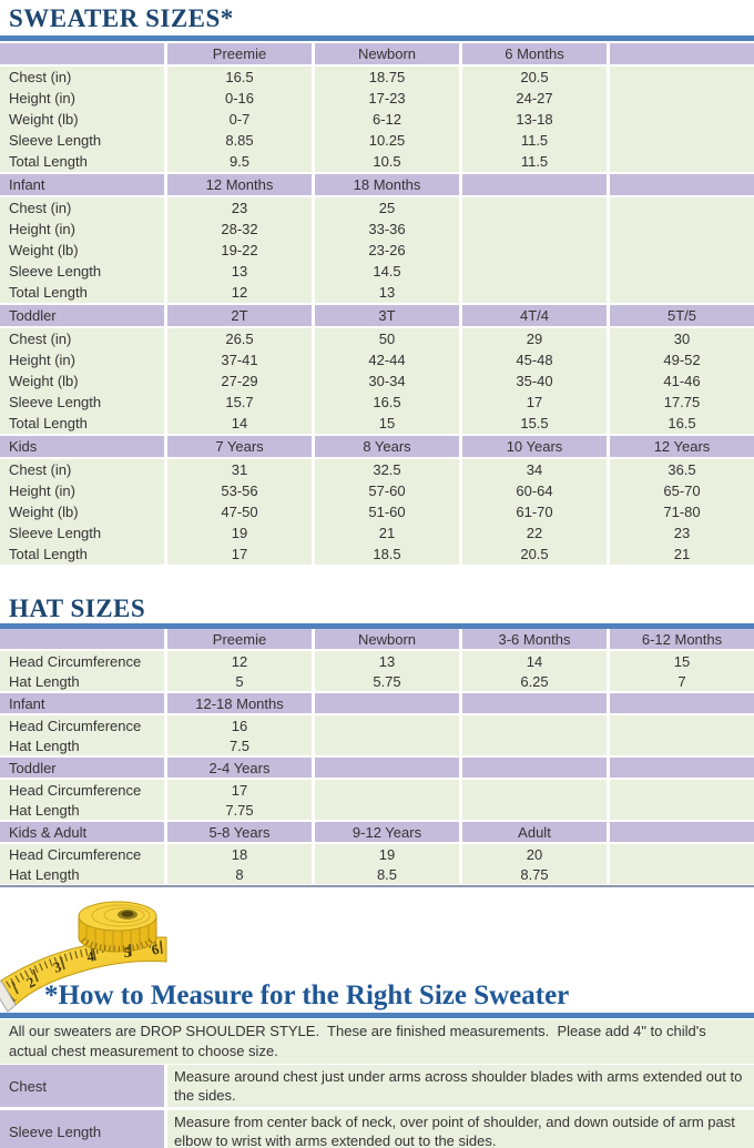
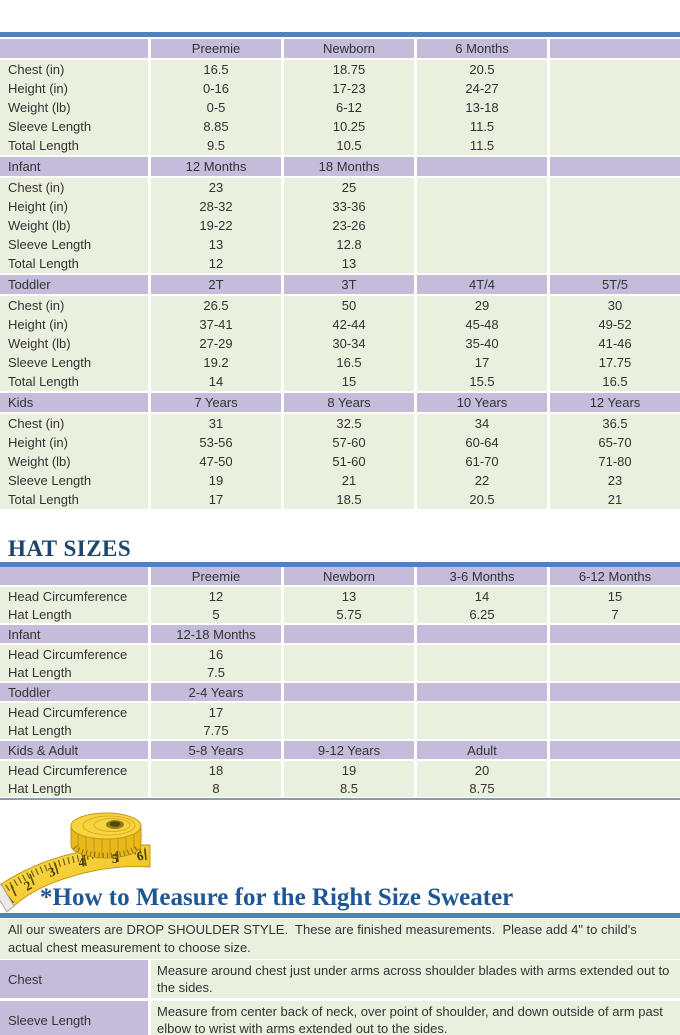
- SWEATER SIZES*
  Preemie
  Newborn
  6 Months
  Chest (in)
  16.5
  18.75
  20.5
  Height (in)
  0-16
  17-23
  24-27
  Weight (lb)
- 0-7
+ 0-5
  6-12
  13-18
  Sleeve Length
  8.85
  10.25
  11.5
  Total Length
  9.5
  10.5
  11.5
  Infant
  12 Months
  18 Months
  Chest (in)
  23
  25
  Height (in)
  28-32
  33-36
  Weight (lb)
  19-22
  23-26
  Sleeve Length
  13
- 14.5
+ 12.8
  Total Length
  12
  13
  Toddler
  2T
  3T
  4T/4
  5T/5
  Chest (in)
  26.5
  50
  29
  30
  Height (in)
  37-41
  42-44
  45-48
  49-52
  Weight (lb)
  27-29
  30-34
  35-40
  41-46
  Sleeve Length
- 15.7
+ 19.2
  16.5
  17
  17.75
  Total Length
  14
  15
  15.5
  16.5
  Kids
  7 Years
  8 Years
  10 Years
  12 Years
  Chest (in)
  31
  32.5
  34
  36.5
  Height (in)
  53-56
  57-60
  60-64
  65-70
  Weight (lb)
  47-50
  51-60
  61-70
  71-80
  Sleeve Length
  19
  21
  22
  23
  Total Length
  17
  18.5
  20.5
  21
  HAT SIZES
  Preemie
  Newborn
  3-6 Months
  6-12 Months
  Head Circumference
  12
  13
  14
  15
  Hat Length
  5
  5.75
  6.25
  7
  Infant
  12-18 Months
  Head Circumference
  16
  Hat Length
  7.5
  Toddler
  2-4 Years
  Head Circumference
  17
  Hat Length
  7.75
  Kids & Adult
  5-8 Years
  9-12 Years
  Adult
  Head Circumference
  18
  19
  20
  Hat Length
  8
  8.5
  8.75
  *How to Measure for the Right Size Sweater
  All our sweaters are DROP SHOULDER STYLE. These are finished measurements. Please add 4" to child's actual chest measurement to choose size.
  Chest
  Measure around chest just under arms across shoulder blades with arms extended out to the sides.
  Sleeve Length
  Measure from center back of neck, over point of shoulder, and down outside of arm past elbow to wrist with arms extended out to the sides.
